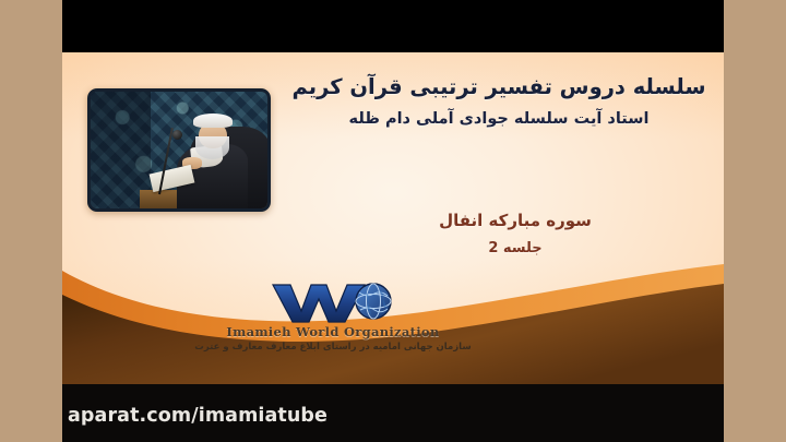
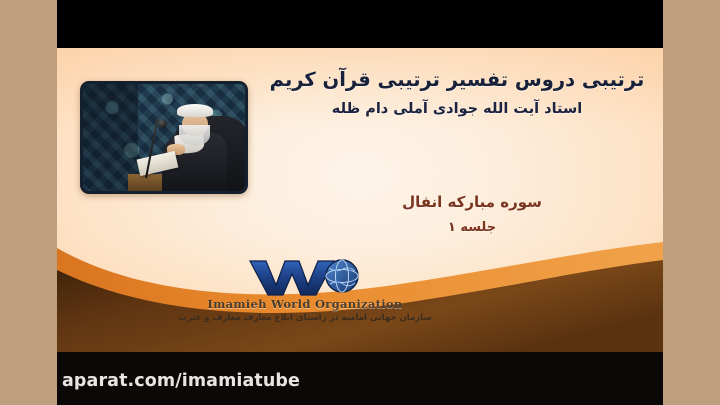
- سلسله دروس تفسیر ترتیبی قرآن کریم
+ ترتیبی دروس تفسیر ترتیبی قرآن کریم
- استاد آیت سلسله جوادی آملی دام ظله
+ استاد آیت الله جوادی آملی دام ظله
  سوره مبارکه انفال
- جلسه 2
+ جلسه ۱
  Imamieh World Organization
  سازمان جهانی امامیه در راستای ابلاغ معارف معارف و عترت
  aparat.com/imamiatube
